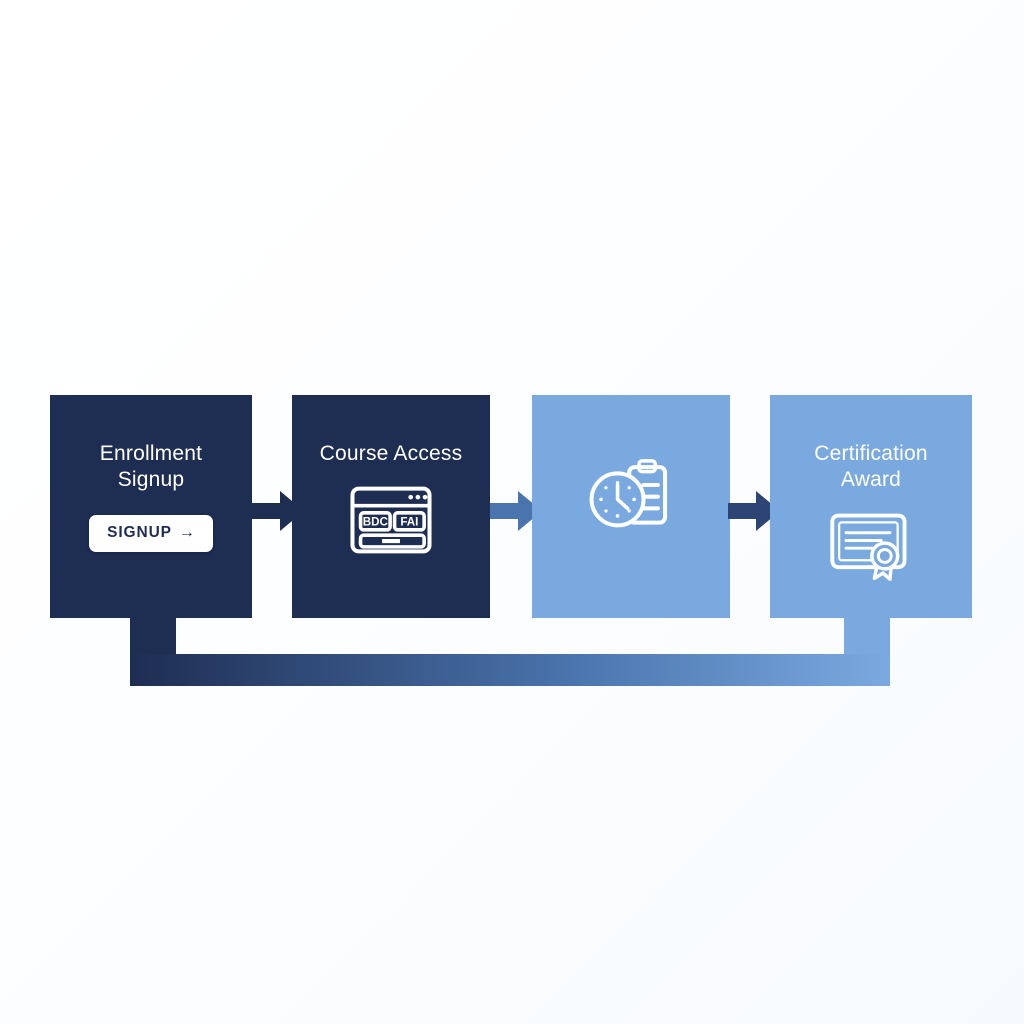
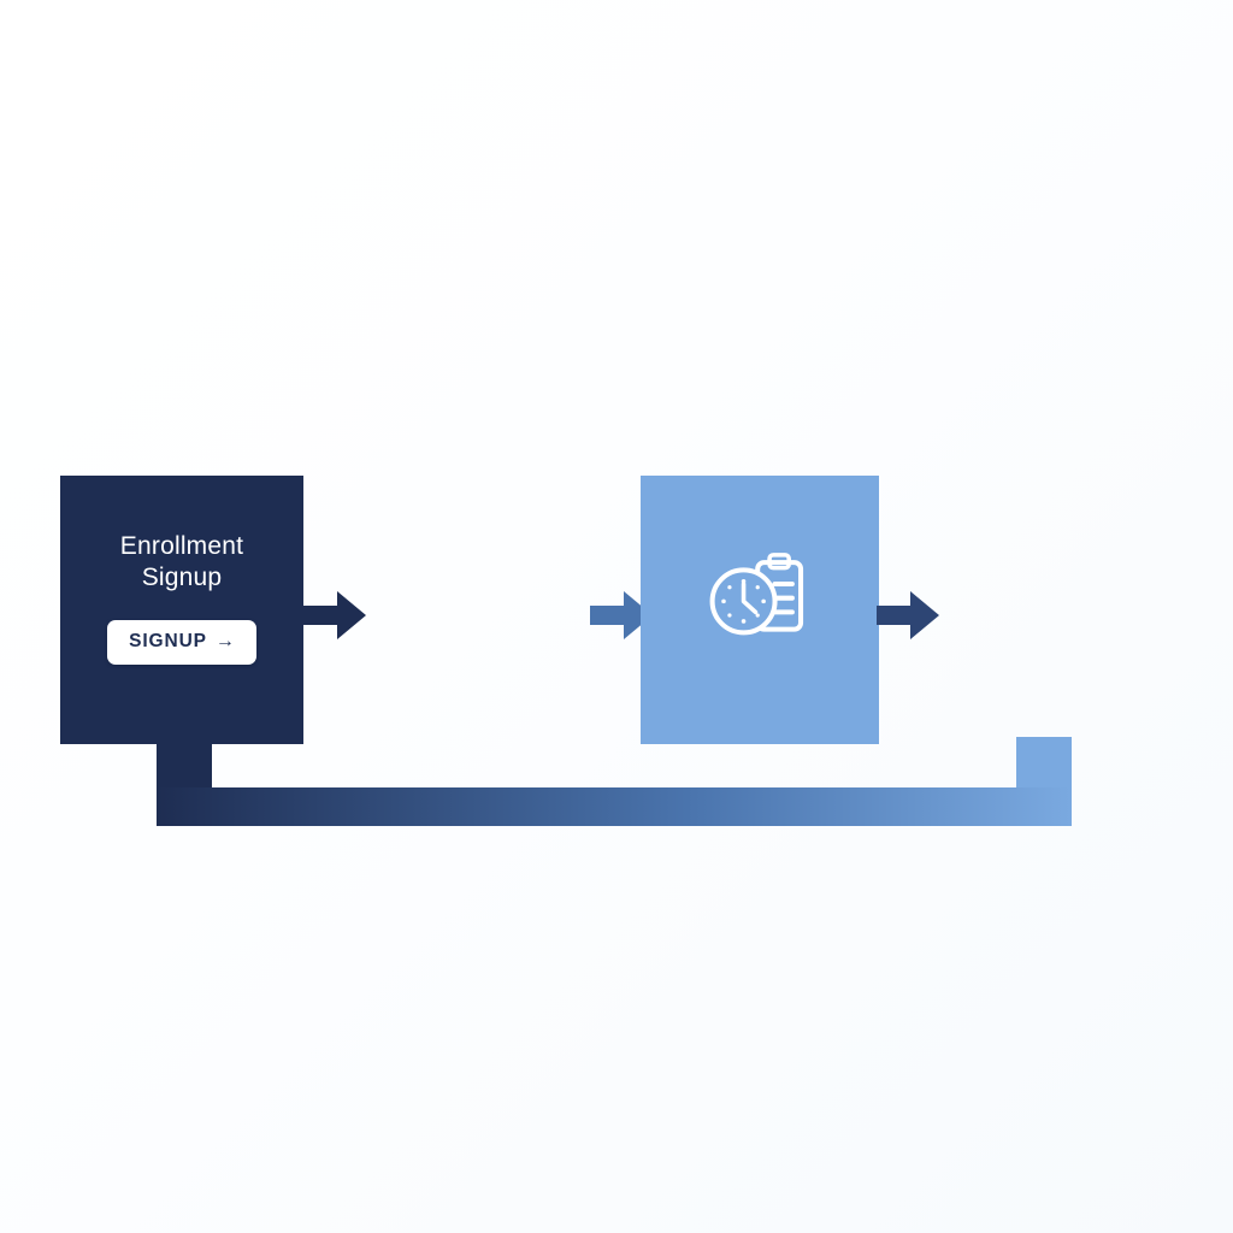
  Enrollment
  Signup
  SIGNUP
  →
- Course Access
- BDC
- FAI
- Certification
- Award
